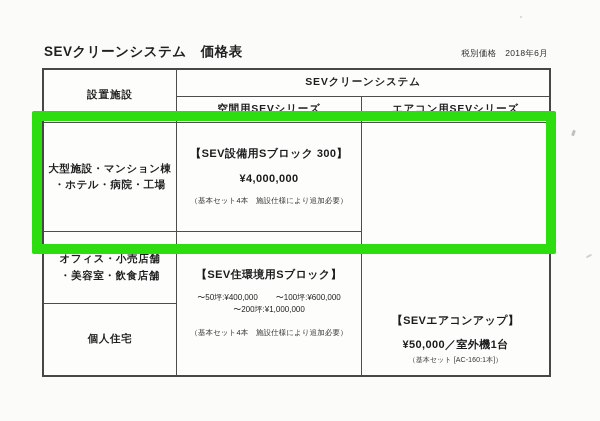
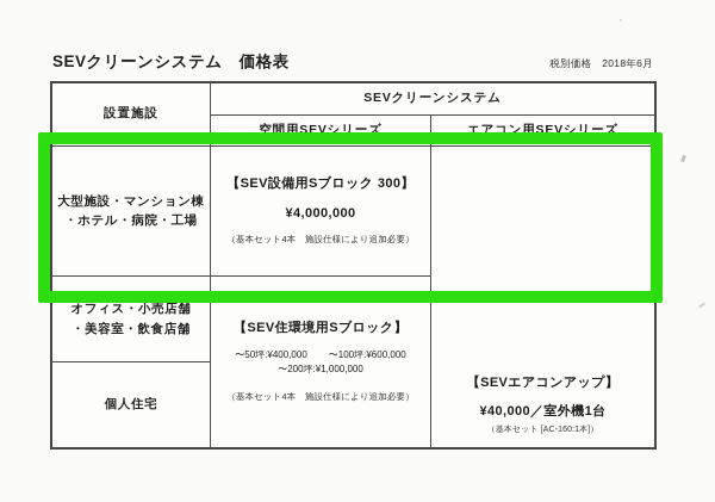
  SEVクリーンシステム 価格表
  税別価格 2018年6月
  設置施設
  SEVクリーンシステム
  空間用SEVシリーズ
  エアコン用SEVシリーズ
  大型施設・マンション棟
  ・ホテル・病院・工場
  【SEV設備用Sブロック 300】
  ¥4,000,000
  （基本セット4本 施設仕様により追加必要）
  オフィス・小売店舗
  ・美容室・飲食店舗
  【SEV住環境用Sブロック】
  〜50坪:¥400,000
  〜100坪:¥600,000
  〜200坪:¥1,000,000
  （基本セット4本 施設仕様により追加必要）
  個人住宅
  【SEVエアコンアップ】
- ¥50,000／室外機1台
+ ¥40,000／室外機1台
